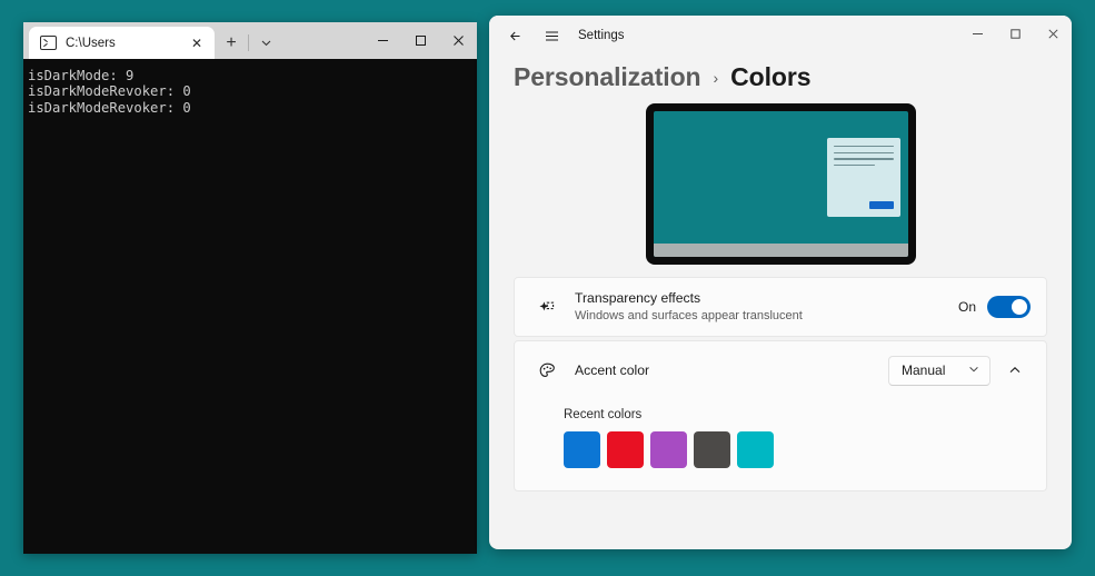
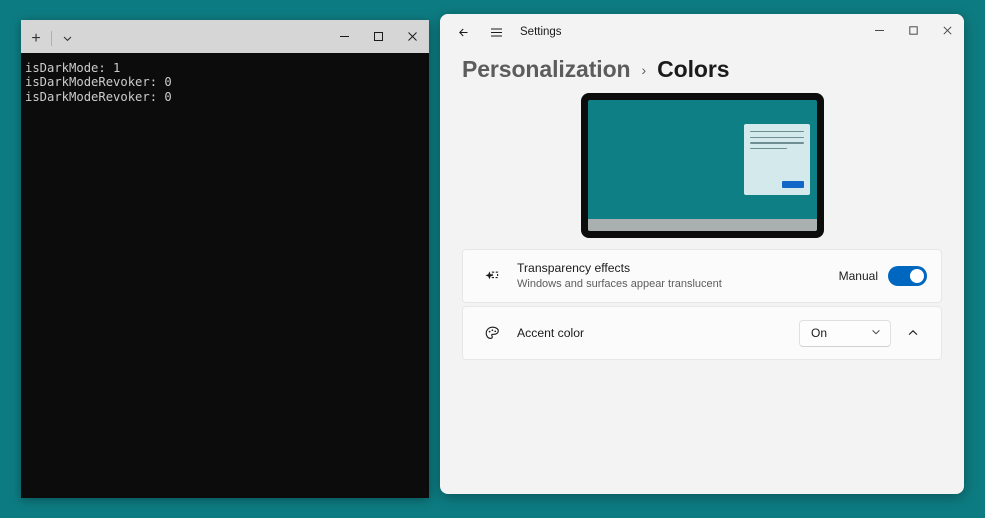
- C:\Users
- ✕
  +
- isDarkMode: 9
+ isDarkMode: 1
  isDarkModeRevoker: 0
  isDarkModeRevoker: 0
  Settings
  Personalization
  ›
  Colors
  Transparency effects
  Windows and surfaces appear translucent
- On
+ Manual
  Accent color
- Manual
+ On
- Recent colors
